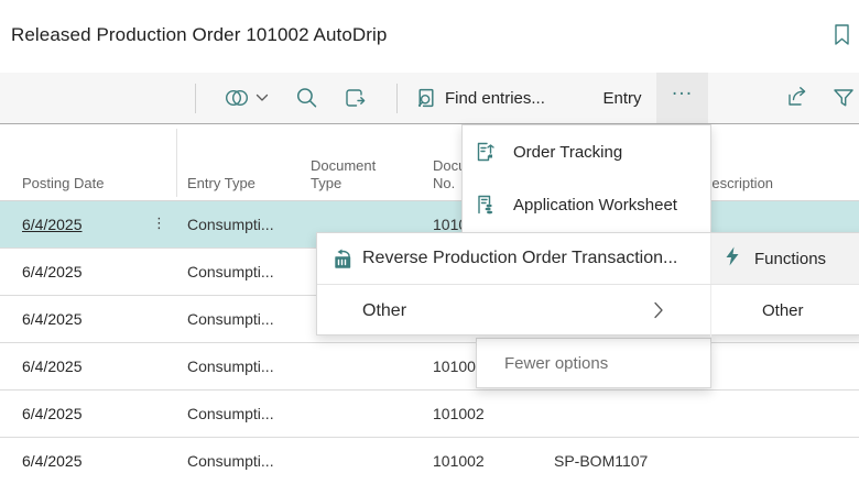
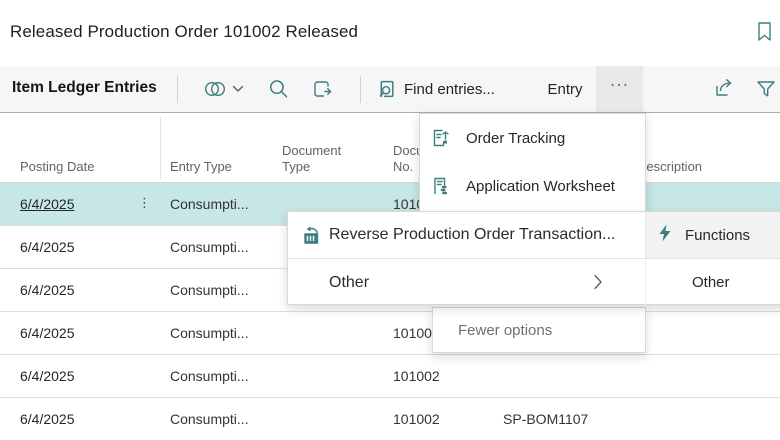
- Released Production Order 101002 AutoDrip
+ Released Production Order 101002 Released
+ Item Ledger Entries
  Find entries...
  Entry
  ···
  Posting Date
  Entry Type
  Document Type
  escription
  6/4/2025
  ⋮
  Consumpti...
  6/4/2025
  Consumpti...
  6/4/2025
  Consumpti...
  6/4/2025
  Consumpti...
  10100
  6/4/2025
  Consumpti...
  101002
  6/4/2025
  Consumpti...
  101002
  SP-BOM1107
  Order Tracking
  Application Worksheet
  Reverse Production Order Transaction...
  Functions
  Other
  Other
  Fewer options
